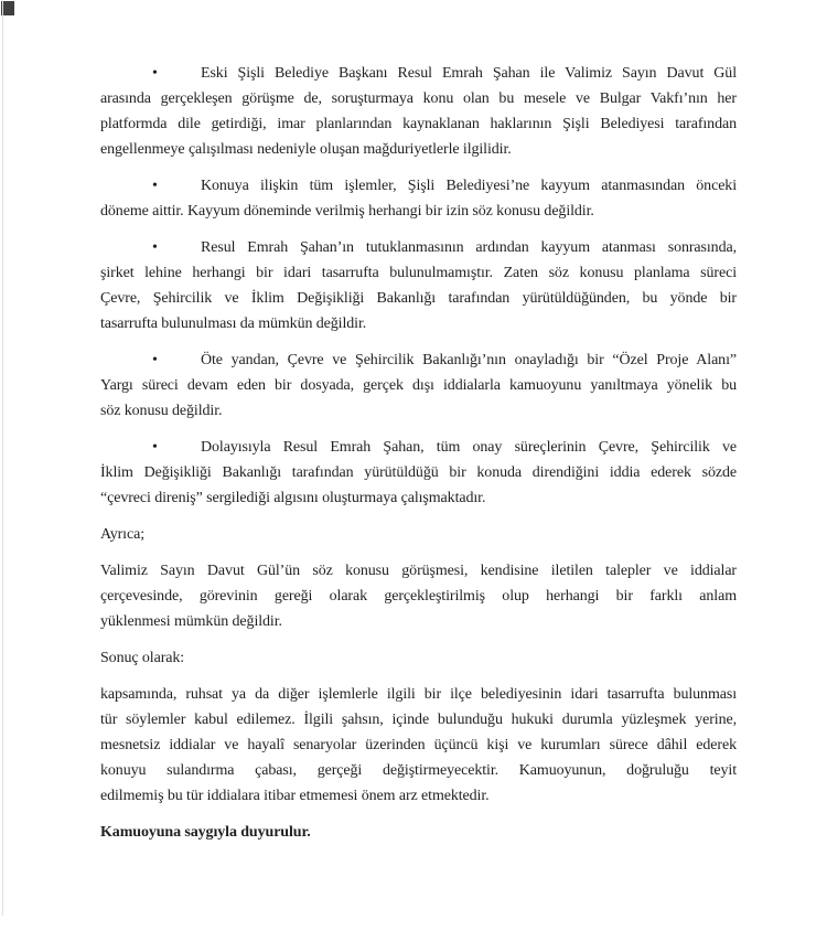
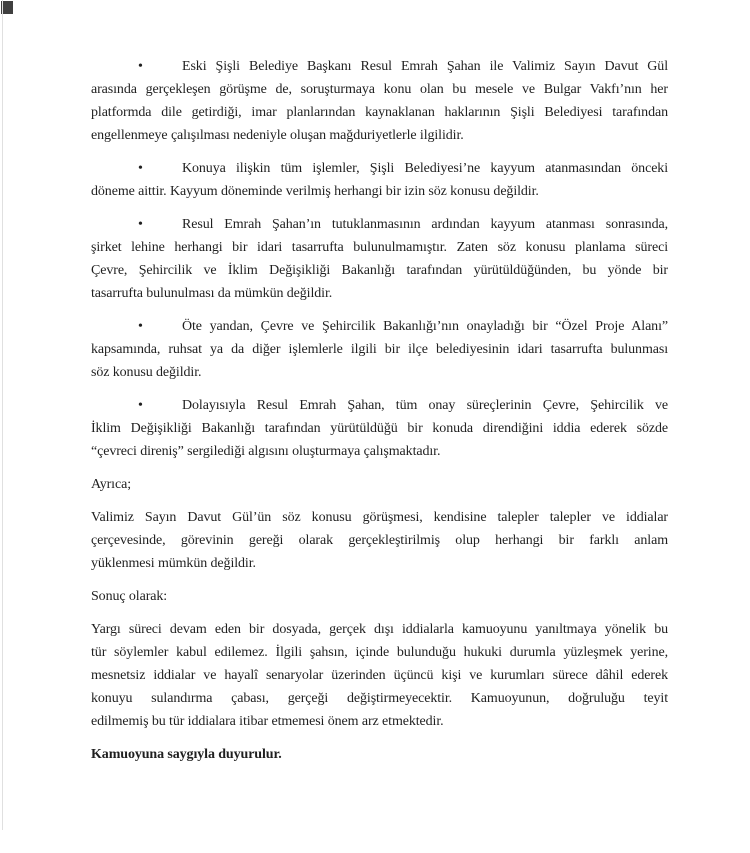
  • Eski Şişli Belediye Başkanı Resul Emrah Şahan ile Valimiz Sayın Davut Gül
  arasında gerçekleşen görüşme de, soruşturmaya konu olan bu mesele ve Bulgar Vakfı’nın her
  platformda dile getirdiği, imar planlarından kaynaklanan haklarının Şişli Belediyesi tarafından
  engellenmeye çalışılması nedeniyle oluşan mağduriyetlerle ilgilidir.
  • Konuya ilişkin tüm işlemler, Şişli Belediyesi’ne kayyum atanmasından önceki
  döneme aittir. Kayyum döneminde verilmiş herhangi bir izin söz konusu değildir.
  • Resul Emrah Şahan’ın tutuklanmasının ardından kayyum atanması sonrasında,
  şirket lehine herhangi bir idari tasarrufta bulunulmamıştır. Zaten söz konusu planlama süreci
  Çevre, Şehircilik ve İklim Değişikliği Bakanlığı tarafından yürütüldüğünden, bu yönde bir
  tasarrufta bulunulması da mümkün değildir.
  • Öte yandan, Çevre ve Şehircilik Bakanlığı’nın onayladığı bir “Özel Proje Alanı”
- Yargı süreci devam eden bir dosyada, gerçek dışı iddialarla kamuoyunu yanıltmaya yönelik bu
+ kapsamında, ruhsat ya da diğer işlemlerle ilgili bir ilçe belediyesinin idari tasarrufta bulunması
  söz konusu değildir.
  • Dolayısıyla Resul Emrah Şahan, tüm onay süreçlerinin Çevre, Şehircilik ve
  İklim Değişikliği Bakanlığı tarafından yürütüldüğü bir konuda direndiğini iddia ederek sözde
  “çevreci direniş” sergilediği algısını oluşturmaya çalışmaktadır.
  Ayrıca;
- Valimiz Sayın Davut Gül’ün söz konusu görüşmesi, kendisine iletilen talepler ve iddialar
+ Valimiz Sayın Davut Gül’ün söz konusu görüşmesi, kendisine talepler talepler ve iddialar
  çerçevesinde, görevinin gereği olarak gerçekleştirilmiş olup herhangi bir farklı anlam
  yüklenmesi mümkün değildir.
  Sonuç olarak:
- kapsamında, ruhsat ya da diğer işlemlerle ilgili bir ilçe belediyesinin idari tasarrufta bulunması
+ Yargı süreci devam eden bir dosyada, gerçek dışı iddialarla kamuoyunu yanıltmaya yönelik bu
  tür söylemler kabul edilemez. İlgili şahsın, içinde bulunduğu hukuki durumla yüzleşmek yerine,
  mesnetsiz iddialar ve hayalî senaryolar üzerinden üçüncü kişi ve kurumları sürece dâhil ederek
  konuyu sulandırma çabası, gerçeği değiştirmeyecektir. Kamuoyunun, doğruluğu teyit
  edilmemiş bu tür iddialara itibar etmemesi önem arz etmektedir.
  Kamuoyuna saygıyla duyurulur.
